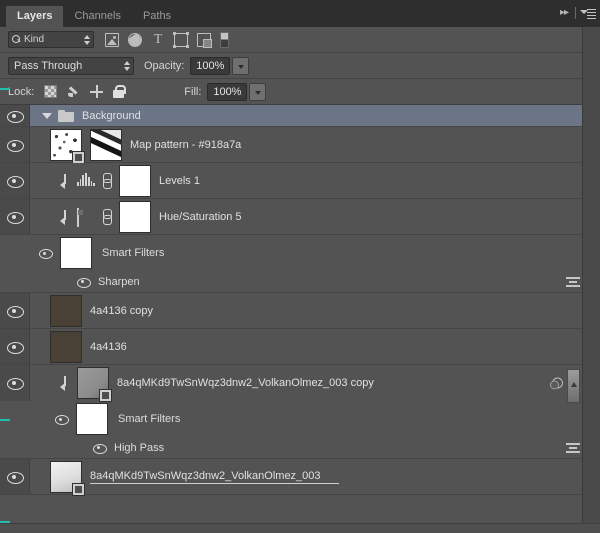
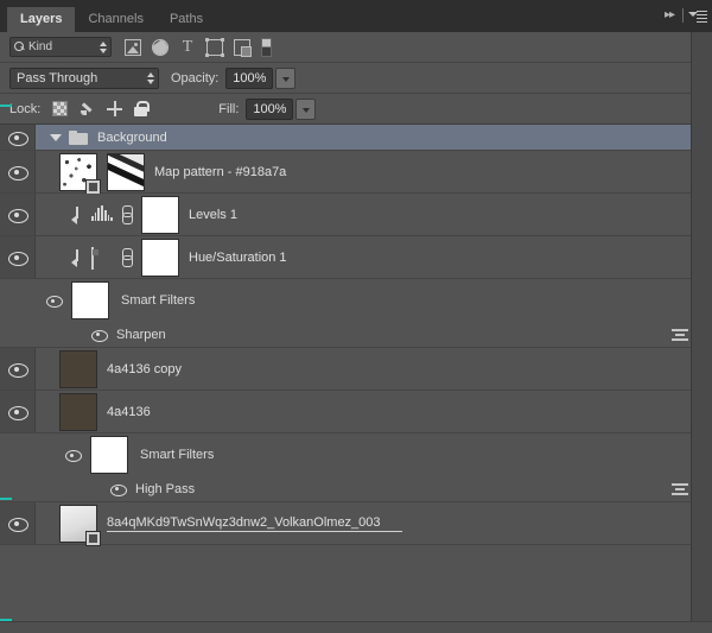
  Layers
  Channels
  Paths
  ▸▸
  Kind
  T
  Pass Through
  Opacity:
  100%
  Lock:
  Fill:
  100%
  Background
  Map pattern - #918a7a
  Levels 1
- Hue/Saturation 5
+ Hue/Saturation 1
  Smart Filters
  Sharpen
  4a4136 copy
  4a4136
- 8a4qMKd9TwSnWqz3dnw2_VolkanOlmez_003 copy
  Smart Filters
  High Pass
  8a4qMKd9TwSnWqz3dnw2_VolkanOlmez_003
